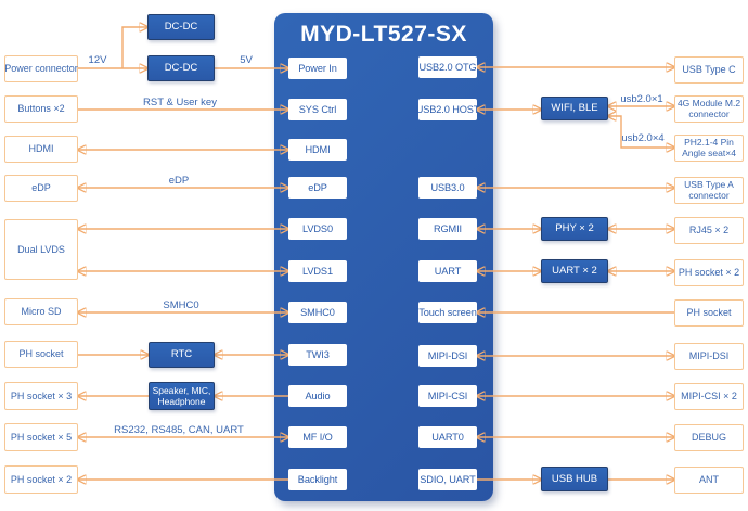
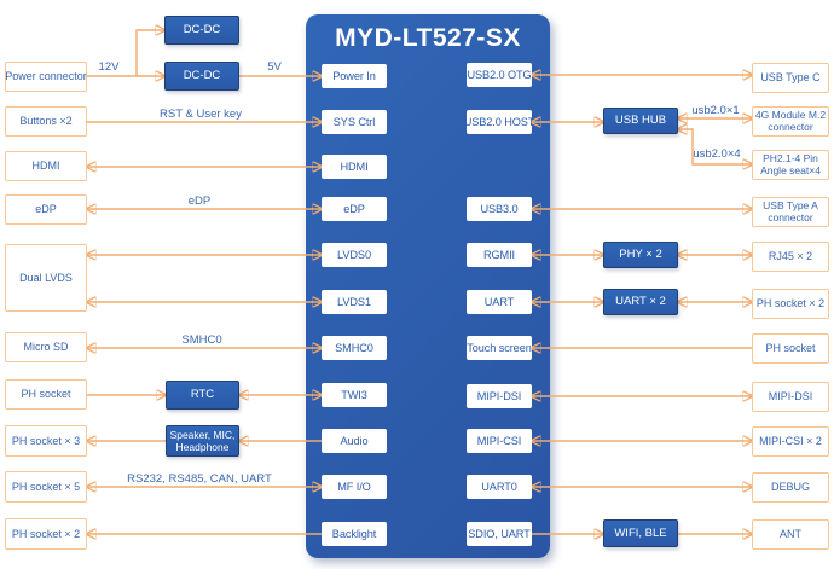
  MYD-LT527-SX
  Power connector
  Buttons ×2
  HDMI
  eDP
  Dual LVDS
  Micro SD
  PH socket
  PH socket × 3
  PH socket × 5
  PH socket × 2
  DC-DC
  DC-DC
  RTC
  Speaker, MIC, Headphone
  Power In
  SYS Ctrl
  HDMI
  eDP
  LVDS0
  LVDS1
  SMHC0
  TWI3
  Audio
  MF I/O
  Backlight
  USB2.0 OTG
  USB2.0 HOST
  USB3.0
  RGMII
  UART
  Touch screen
  MIPI-DSI
  MIPI-CSI
  UART0
  SDIO, UART
- WIFI, BLE
+ USB HUB
  PHY × 2
  UART × 2
- USB HUB
+ WIFI, BLE
  USB Type C
  4G Module M.2 connector
  PH2.1-4 Pin Angle seat×4
  USB Type A connector
  RJ45 × 2
  PH socket × 2
  PH socket
  MIPI-DSI
  MIPI-CSI × 2
  DEBUG
  ANT
  12V
  5V
  RST & User key
  eDP
  SMHC0
  RS232, RS485, CAN, UART
  usb2.0×1
  usb2.0×4
